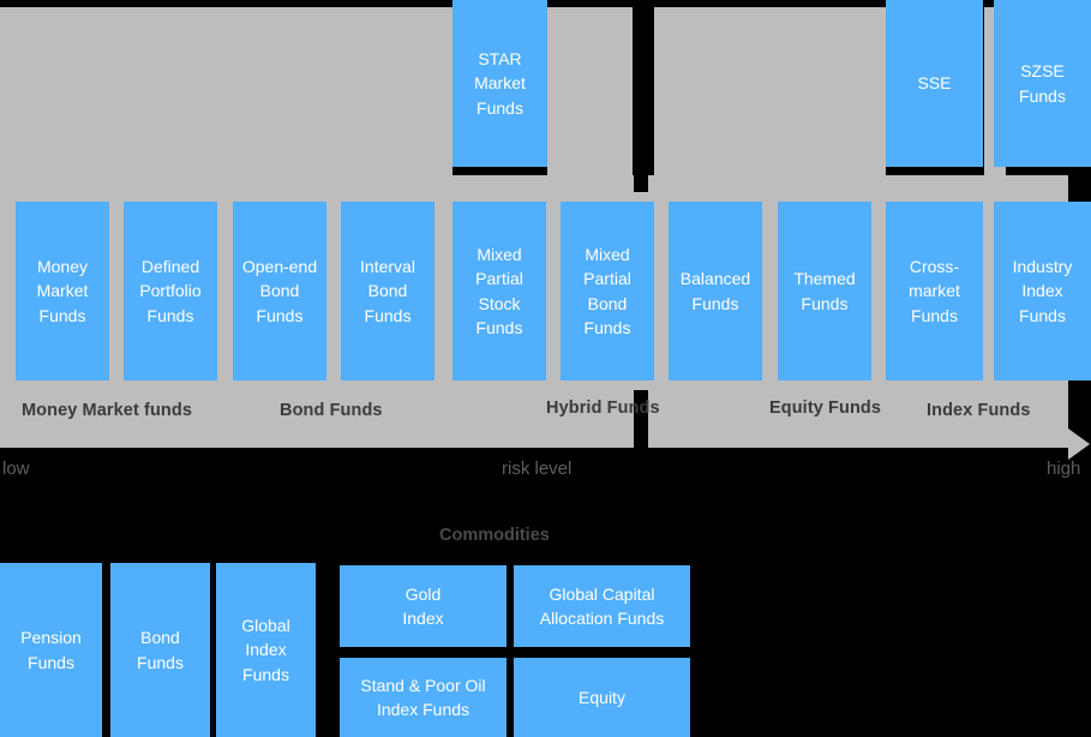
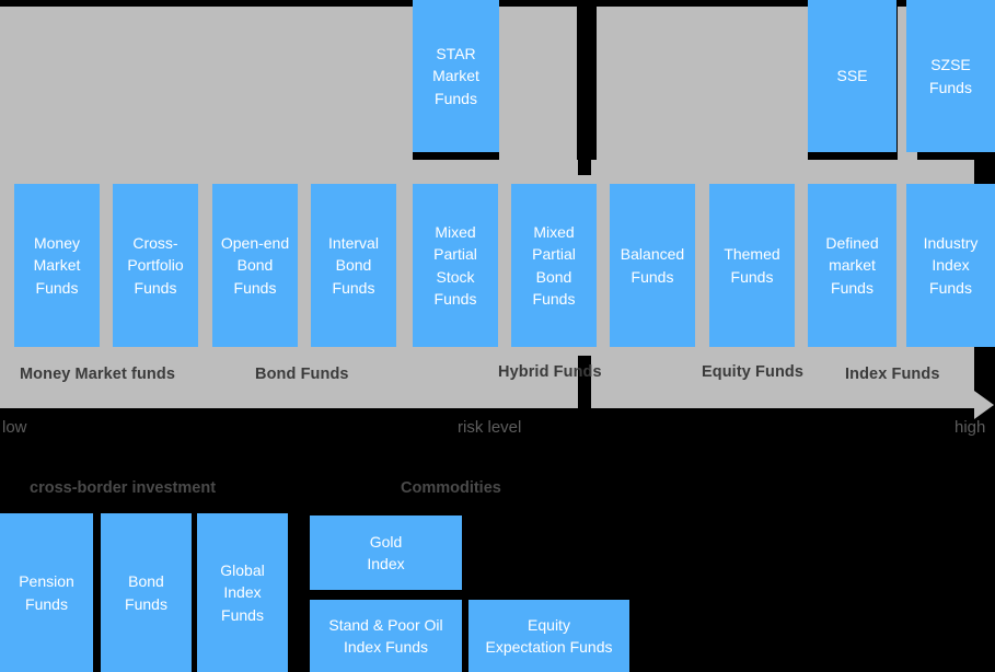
  STAR
  Market
  Funds
  SSE
  SZSE
  Funds
  Money
  Market
  Funds
- Defined
+ Cross-
  Portfolio
  Funds
  Open-end
  Bond
  Funds
  Interval
  Bond
  Funds
  Mixed
  Partial
  Stock
  Funds
  Mixed
  Partial
  Bond
  Funds
  Balanced
  Funds
  Themed
  Funds
- Cross-
+ Defined
  market
  Funds
  Industry
  Index
  Funds
  Money Market funds
  Bond Funds
  Hybrid Funds
  Equity Funds
  Index Funds
  low
  risk level
  high
+ cross-border investment
  Commodities
  Pension
  Funds
  Bond
  Funds
  Global
  Index
  Funds
  Gold
  Index
- Global Capital
- Allocation Funds
  Stand & Poor Oil
  Index Funds
  Equity
+ Expectation Funds
